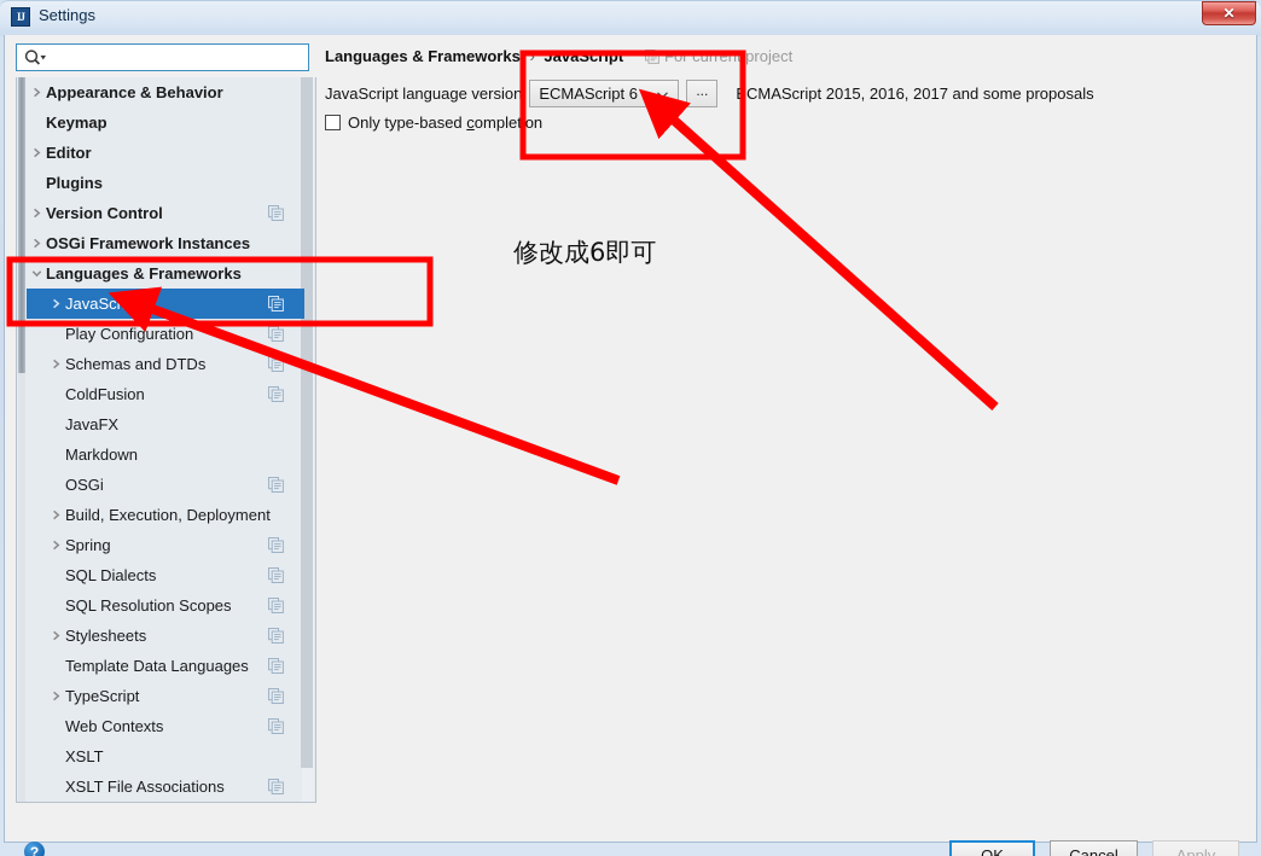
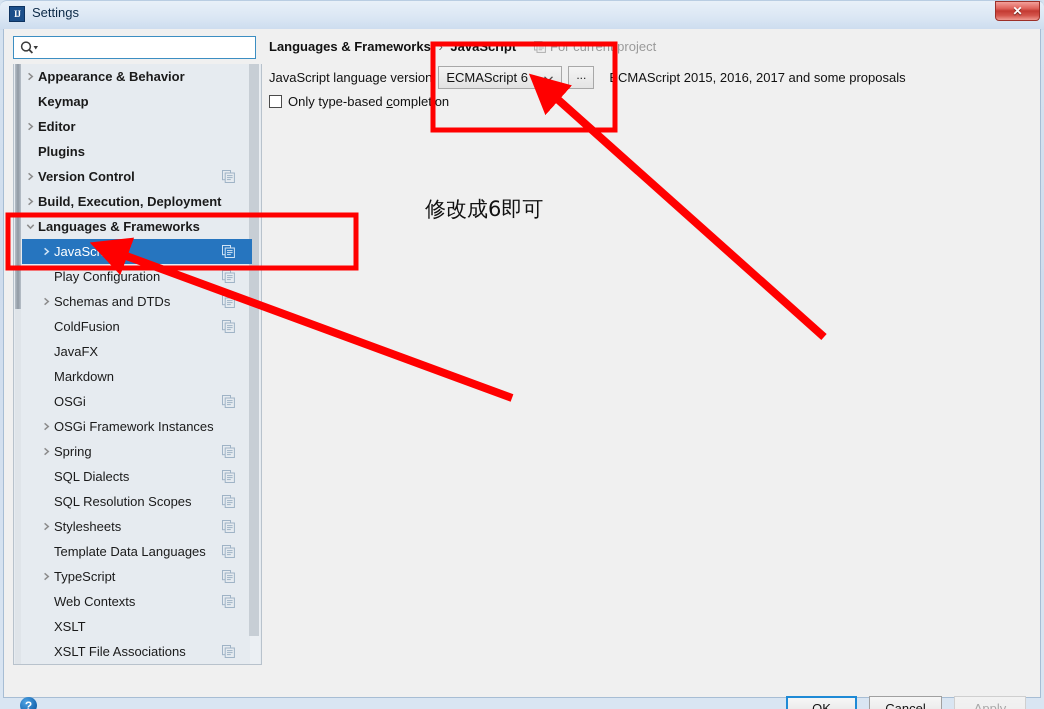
  IJ
  Settings
  ✕
  Appearance & Behavior
  Keymap
  Editor
  Plugins
  Version Control
- OSGi Framework Instances
+ Build, Execution, Deployment
  Languages & Frameworks
  JavaScrip
  Play Configuration
  Schemas and DTDs
  ColdFusion
  JavaFX
  Markdown
  OSGi
- Build, Execution, Deployment
+ OSGi Framework Instances
  Spring
  SQL Dialects
  SQL Resolution Scopes
  Stylesheets
  Template Data Languages
  TypeScript
  Web Contexts
  XSLT
  XSLT File Associations
  JavaScript language version
  ECMAScript 6
  ...
  CMAScript 2015, 2016, 2017 and some proposals
  Only type-based completon
  ?
  修改成6即可
